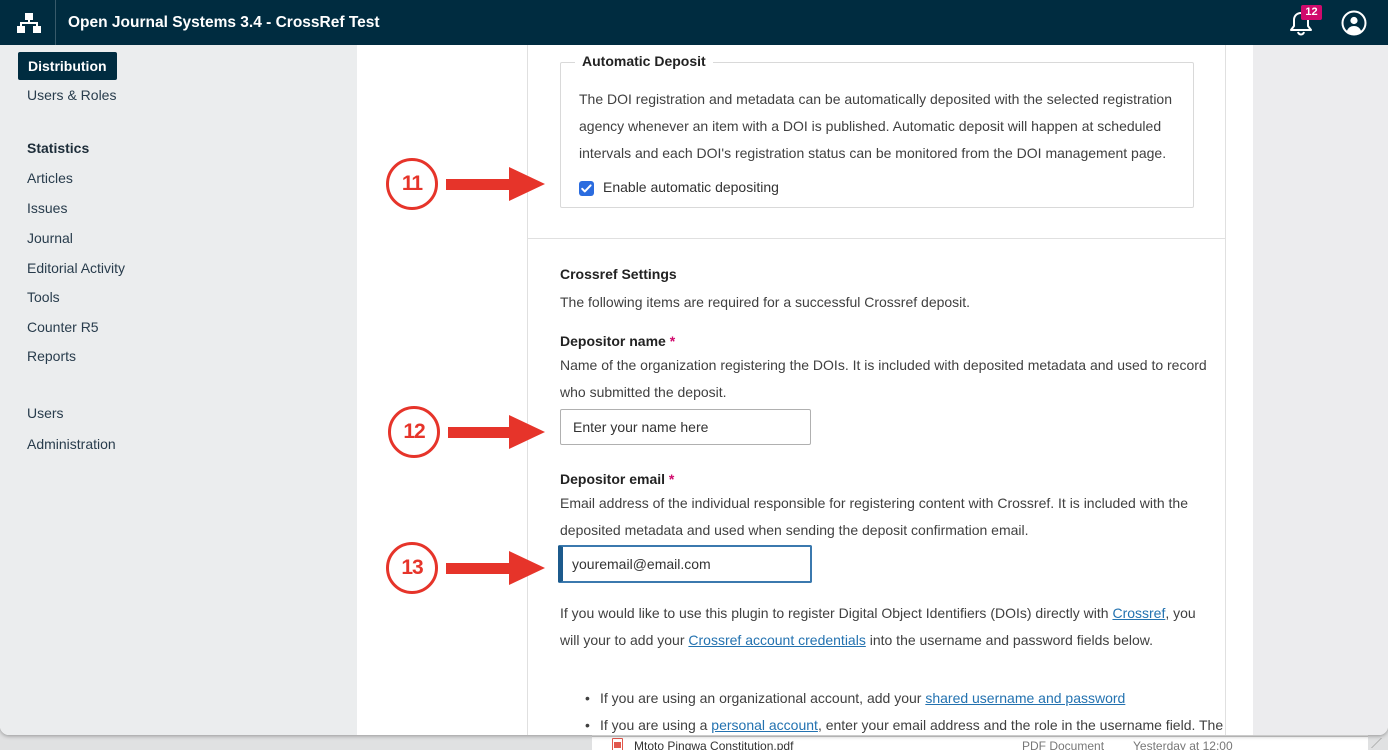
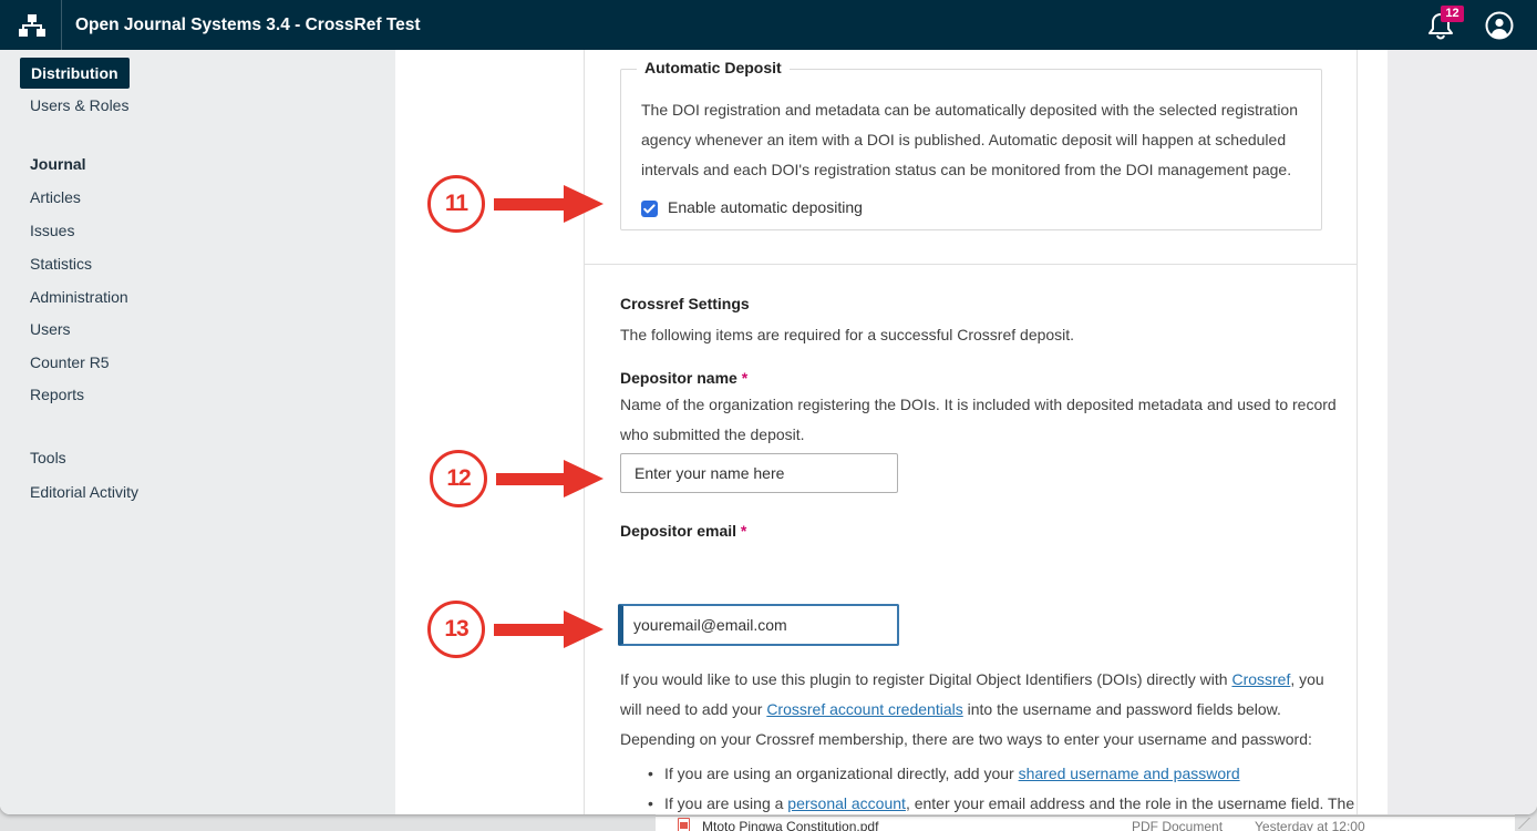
  Mtoto Pingwa Constitution.pdf
  PDF Document
  Yesterday at 12:00
  Open Journal Systems 3.4 - CrossRef Test
  12
  Distribution
  Users & Roles
- Statistics
+ Journal
  Articles
  Issues
- Journal
+ Statistics
- Editorial Activity
+ Administration
- Tools
+ Users
  Counter R5
  Reports
- Users
+ Tools
- Administration
+ Editorial Activity
  Automatic Deposit
  The DOI registration and metadata can be automatically deposited with the selected registration agency whenever an item with a DOI is published. Automatic deposit will happen at scheduled intervals and each DOI's registration status can be monitored from the DOI management page.
  Enable automatic depositing
  Crossref Settings
  The following items are required for a successful Crossref deposit.
  Depositor name *
  Name of the organization registering the DOIs. It is included with deposited metadata and used to record who submitted the deposit.
  Enter your name here
  Depositor email *
- Email address of the individual responsible for registering content with Crossref. It is included with the deposited metadata and used when sending the deposit confirmation email.
  youremail@email.com
- If you would like to use this plugin to register Digital Object Identifiers (DOIs) directly with Crossref, you will your to add your Crossref account credentials into the username and password fields below.
+ If you would like to use this plugin to register Digital Object Identifiers (DOIs) directly with Crossref, you will need to add your Crossref account credentials into the username and password fields below.
+ Depending on your Crossref membership, there are two ways to enter your username and password:
- If you are using an organizational account, add your shared username and password
+ If you are using an organizational directly, add your shared username and password
  If you are using a personal account, enter your email address and the role in the username field. The
  11
  12
  13
